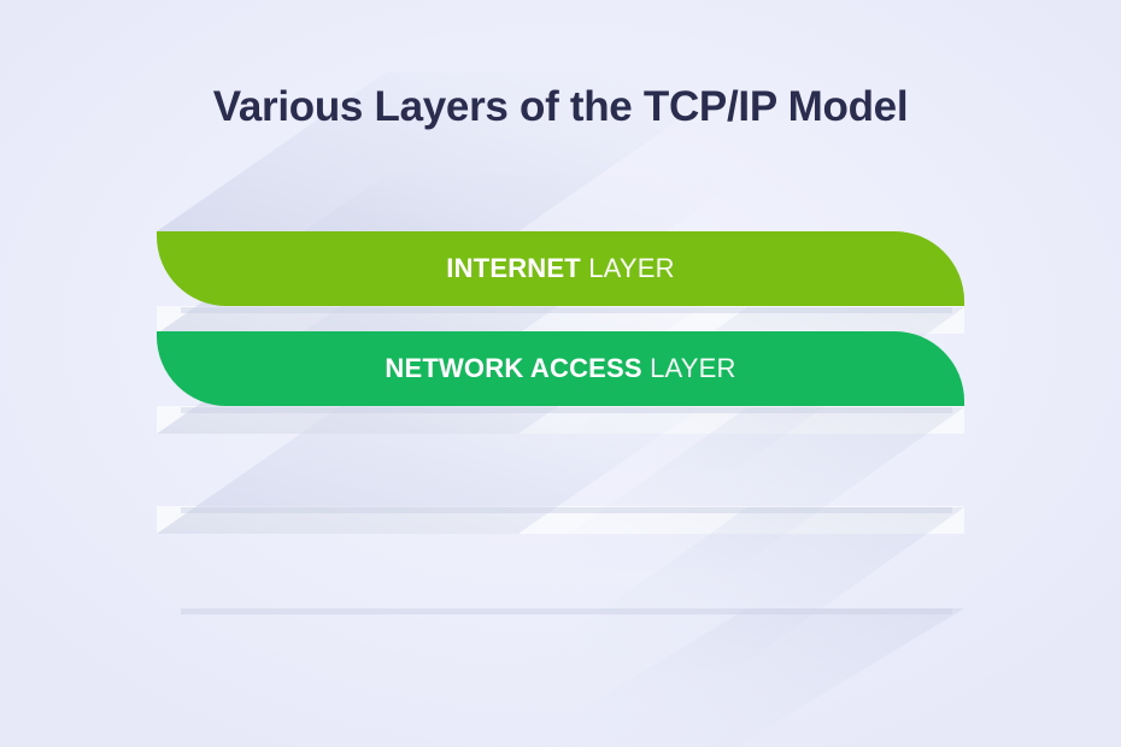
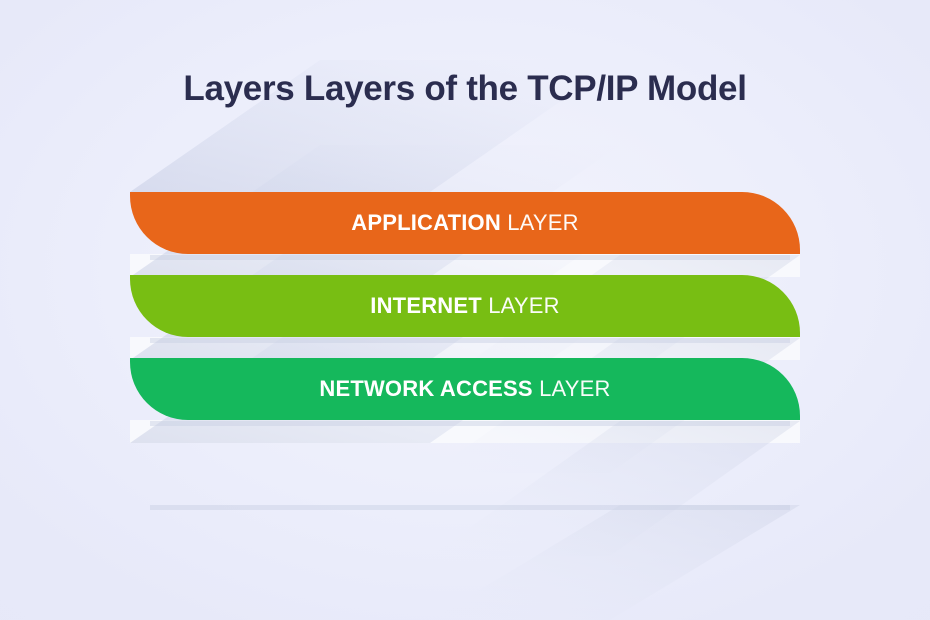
- Various Layers of the TCP/IP Model
+ Layers Layers of the TCP/IP Model
+ APPLICATION LAYER
  INTERNET LAYER
  NETWORK ACCESS LAYER
